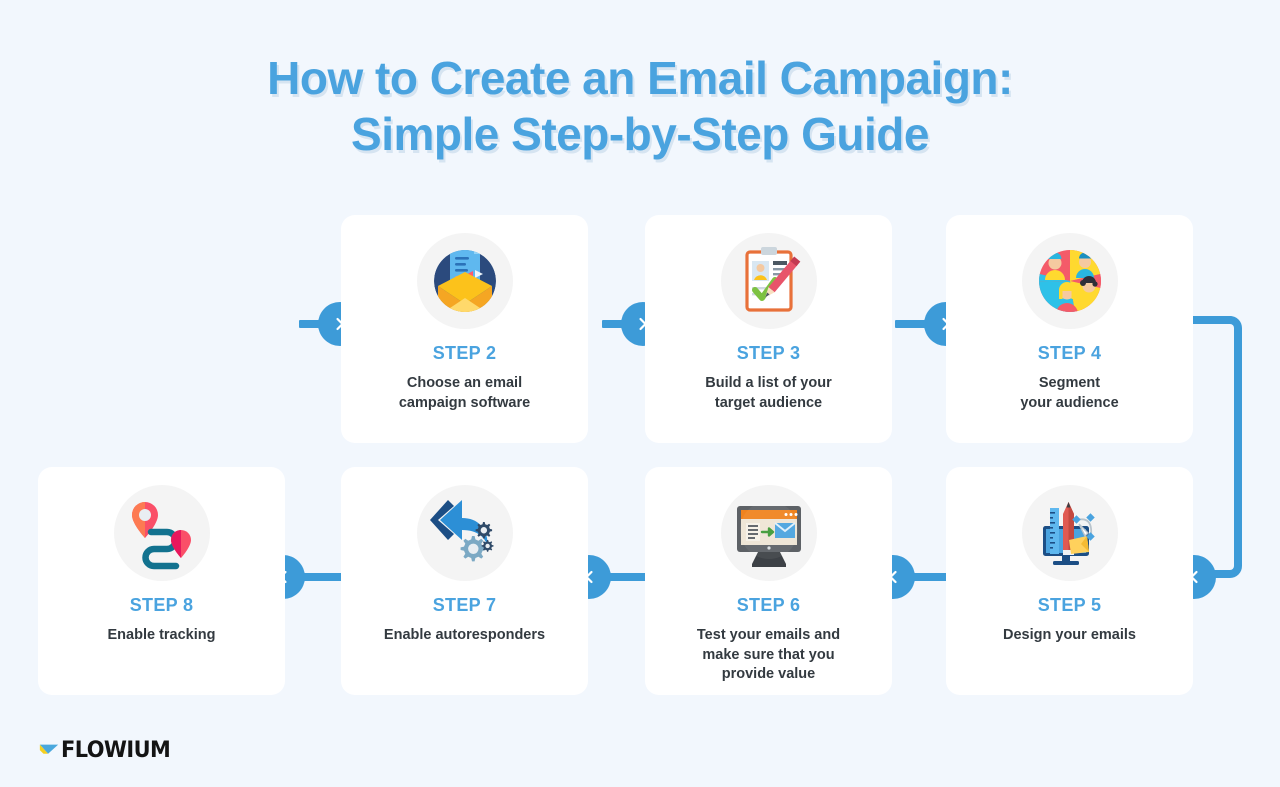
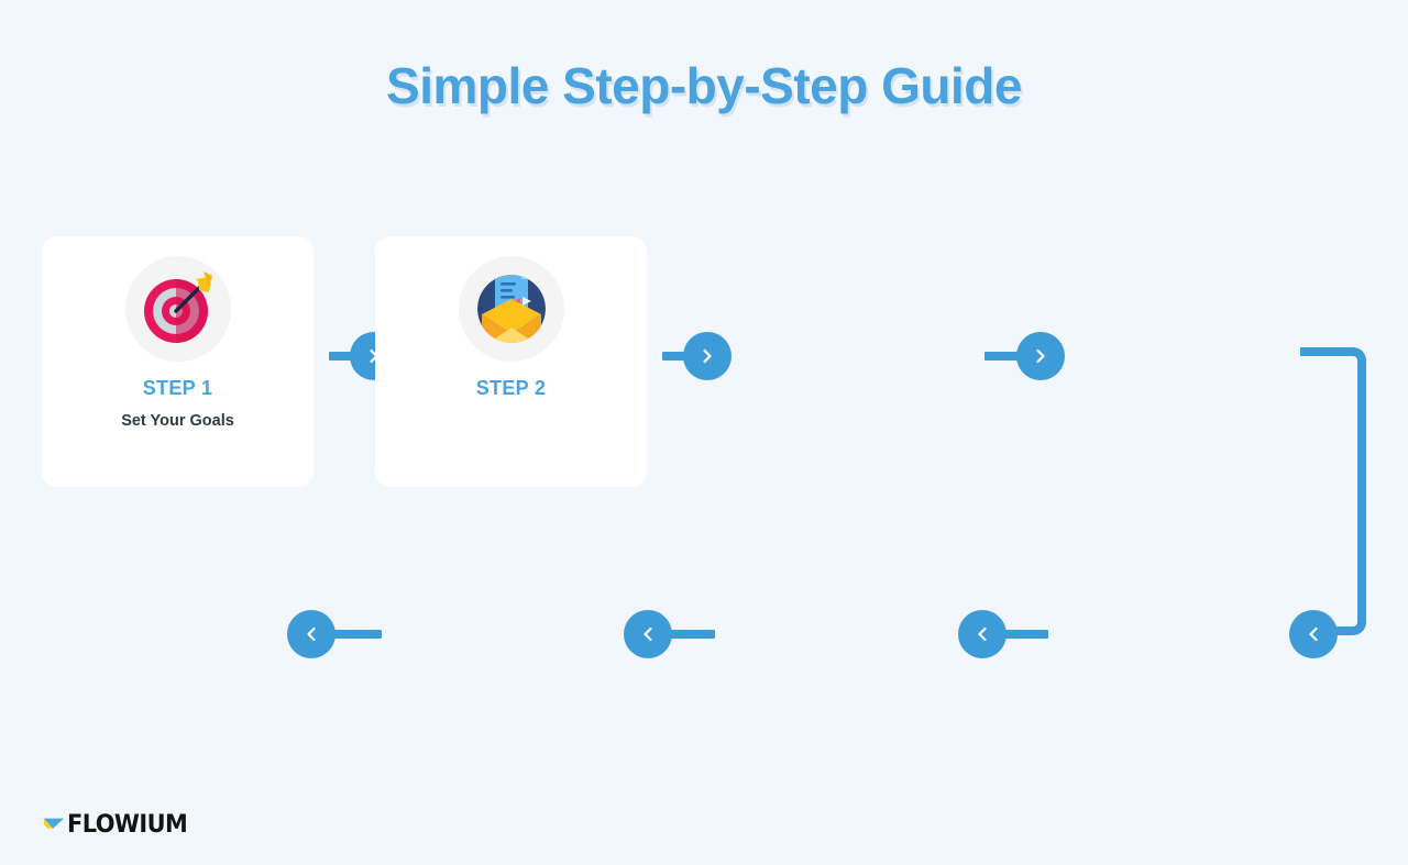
- How to Create an Email Campaign:
  Simple Step-by-Step Guide
+ STEP 1
+ Set Your Goals
  STEP 2
- Choose an email
- campaign software
- STEP 3
- Build a list of your
- target audience
- STEP 4
- Segment
- your audience
- STEP 8
- Enable tracking
- STEP 7
- Enable autoresponders
- STEP 6
- Test your emails and
- make sure that you
- provide value
- STEP 5
- Design your emails
  FLOWIUM
